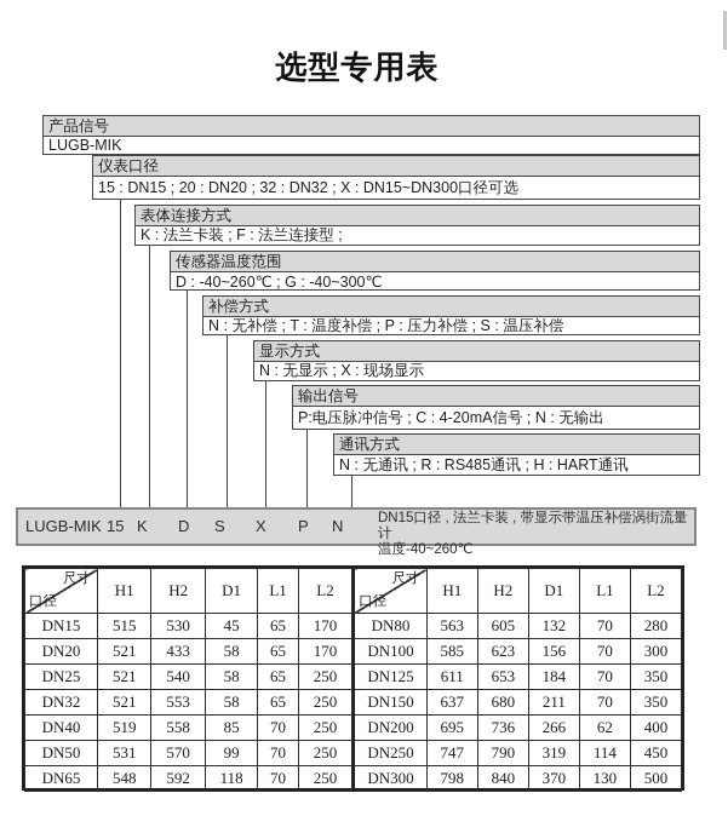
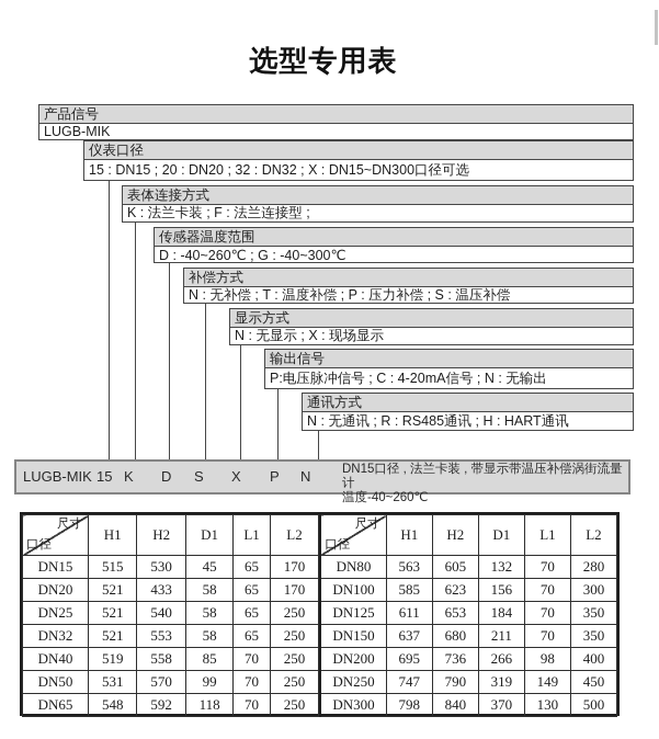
  选型专用表
  产品信号
  LUGB-MIK
  仪表口径
  15 : DN15 ; 20 : DN20 ; 32 : DN32 ; X : DN15~DN300口径可选
  表体连接方式
  K : 法兰卡装 ; F : 法兰连接型 ;
  传感器温度范围
  D : -40~260℃ ; G : -40~300℃
  补偿方式
  N : 无补偿 ; T : 温度补偿 ; P : 压力补偿 ; S : 温压补偿
  显示方式
  N : 无显示 ; X : 现场显示
  输出信号
  P:电压脉冲信号 ; C : 4-20mA信号 ; N : 无输出
  通讯方式
  N : 无通讯 ; R : RS485通讯 ; H : HART通讯
  LUGB-MIK
  15
  K
  D
  S
  X
  P
  N
  DN15口径 , 法兰卡装 , 带显示带温压补偿涡街流量计
  温度-40~260℃
  尺寸 口径	H1	H2	D1	L1	L2
  DN15	515	530	45	65	170
  DN20	521	433	58	65	170
  DN25	521	540	58	65	250
  DN32	521	553	58	65	250
  DN40	519	558	85	70	250
  DN50	531	570	99	70	250
  DN65	548	592	118	70	250
  尺寸 口径	H1	H2	D1	L1	L2
  DN80	563	605	132	70	280
  DN100	585	623	156	70	300
  DN125	611	653	184	70	350
  DN150	637	680	211	70	350
- DN200	695	736	266	62	400
+ DN200	695	736	266	98	400
- DN250	747	790	319	114	450
+ DN250	747	790	319	149	450
  DN300	798	840	370	130	500
